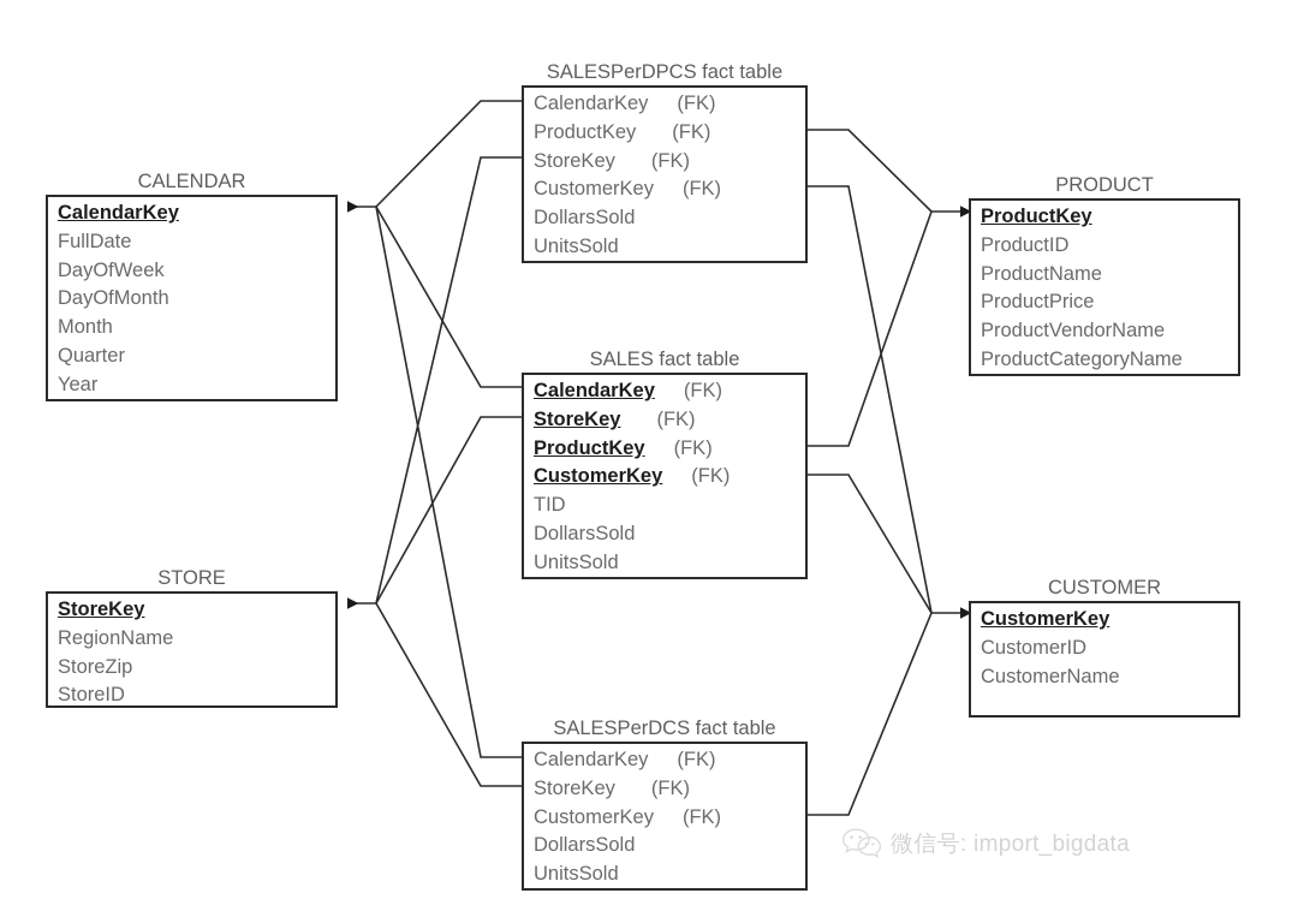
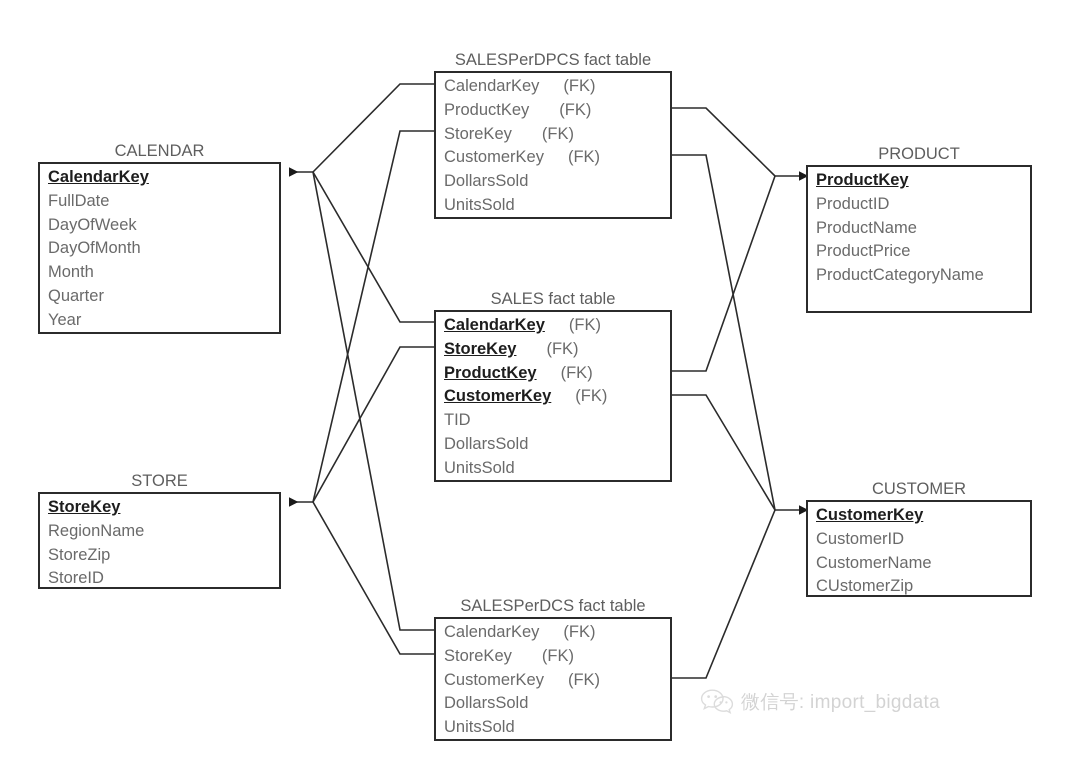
  CALENDAR
  CalendarKey
  FullDate
  DayOfWeek
  DayOfMonth
  Month
  Quarter
  Year
  STORE
  StoreKey
  RegionName
  StoreZip
  StoreID
  PRODUCT
  ProductKey
  ProductID
  ProductName
  ProductPrice
- ProductVendorName
  ProductCategoryName
  CUSTOMER
  CustomerKey
  CustomerID
  CustomerName
+ CUstomerZip
  SALESPerDPCS fact table
  CalendarKey (FK)
  ProductKey (FK)
  StoreKey (FK)
  CustomerKey (FK)
  DollarsSold
  UnitsSold
  SALES fact table
  CalendarKey (FK)
  StoreKey (FK)
  ProductKey (FK)
  CustomerKey (FK)
  TID
  DollarsSold
  UnitsSold
  SALESPerDCS fact table
  CalendarKey (FK)
  StoreKey (FK)
  CustomerKey (FK)
  DollarsSold
  UnitsSold
  微信号: import_bigdata
